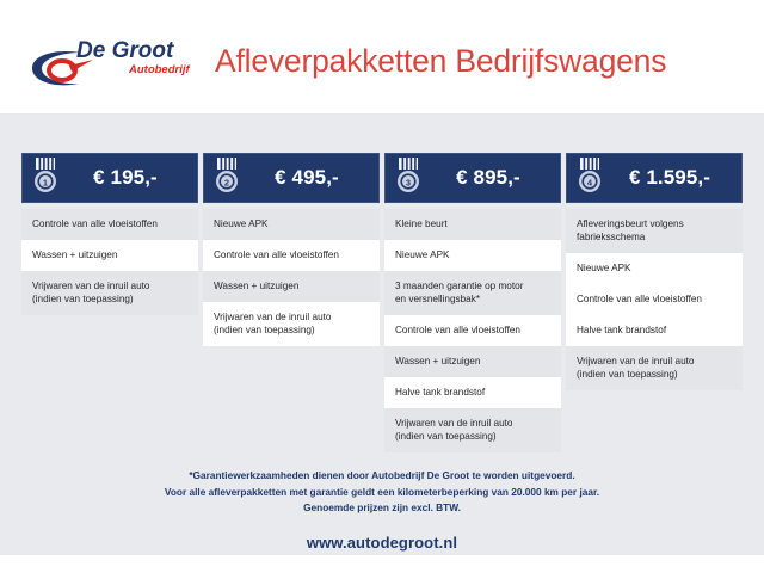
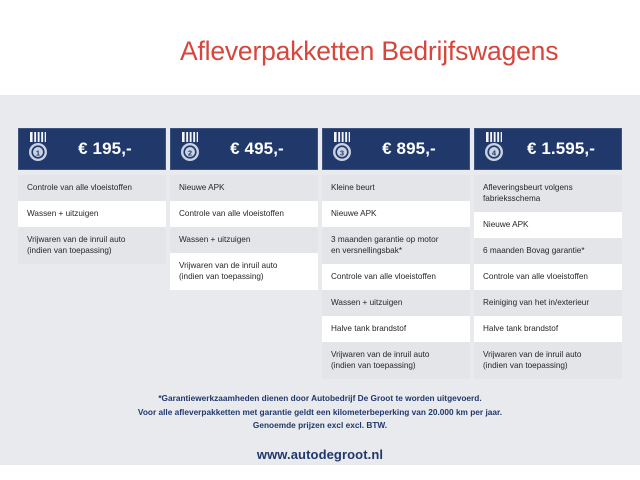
- De Groot
- Autobedrijf
  Afleverpakketten Bedrijfswagens
  1
  € 195,-
  Controle van alle vloeistoffen
  Wassen + uitzuigen
  Vrijwaren van de inruil auto
  (indien van toepassing)
  2
  € 495,-
  Nieuwe APK
  Controle van alle vloeistoffen
  Wassen + uitzuigen
  Vrijwaren van de inruil auto
  (indien van toepassing)
  3
  € 895,-
  Kleine beurt
  Nieuwe APK
  3 maanden garantie op motor
  en versnellingsbak*
  Controle van alle vloeistoffen
  Wassen + uitzuigen
  Halve tank brandstof
  Vrijwaren van de inruil auto
  (indien van toepassing)
  4
  € 1.595,-
  Afleveringsbeurt volgens
  fabrieksschema
  Nieuwe APK
+ 6 maanden Bovag garantie*
  Controle van alle vloeistoffen
+ Reiniging van het in/exterieur
  Halve tank brandstof
  Vrijwaren van de inruil auto
  (indien van toepassing)
  *Garantiewerkzaamheden dienen door Autobedrijf De Groot te worden uitgevoerd.
  Voor alle afleverpakketten met garantie geldt een kilometerbeperking van 20.000 km per jaar.
- Genoemde prijzen zijn excl. BTW.
+ Genoemde prijzen excl excl. BTW.
  www.autodegroot.nl
